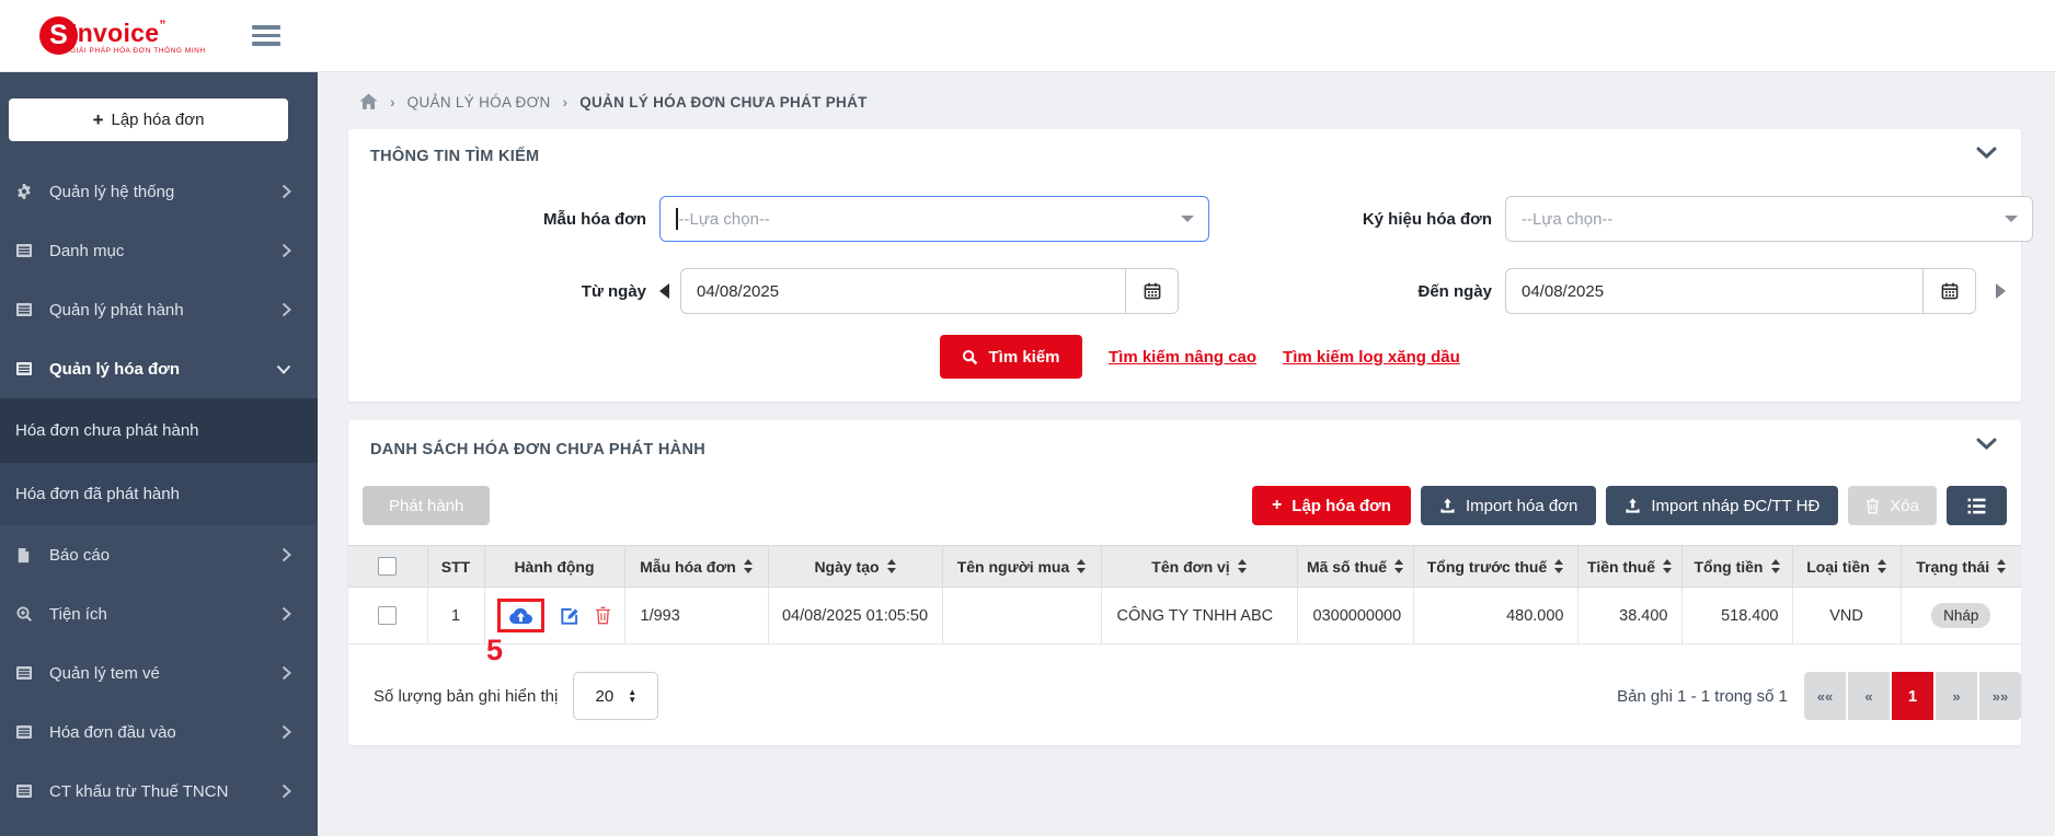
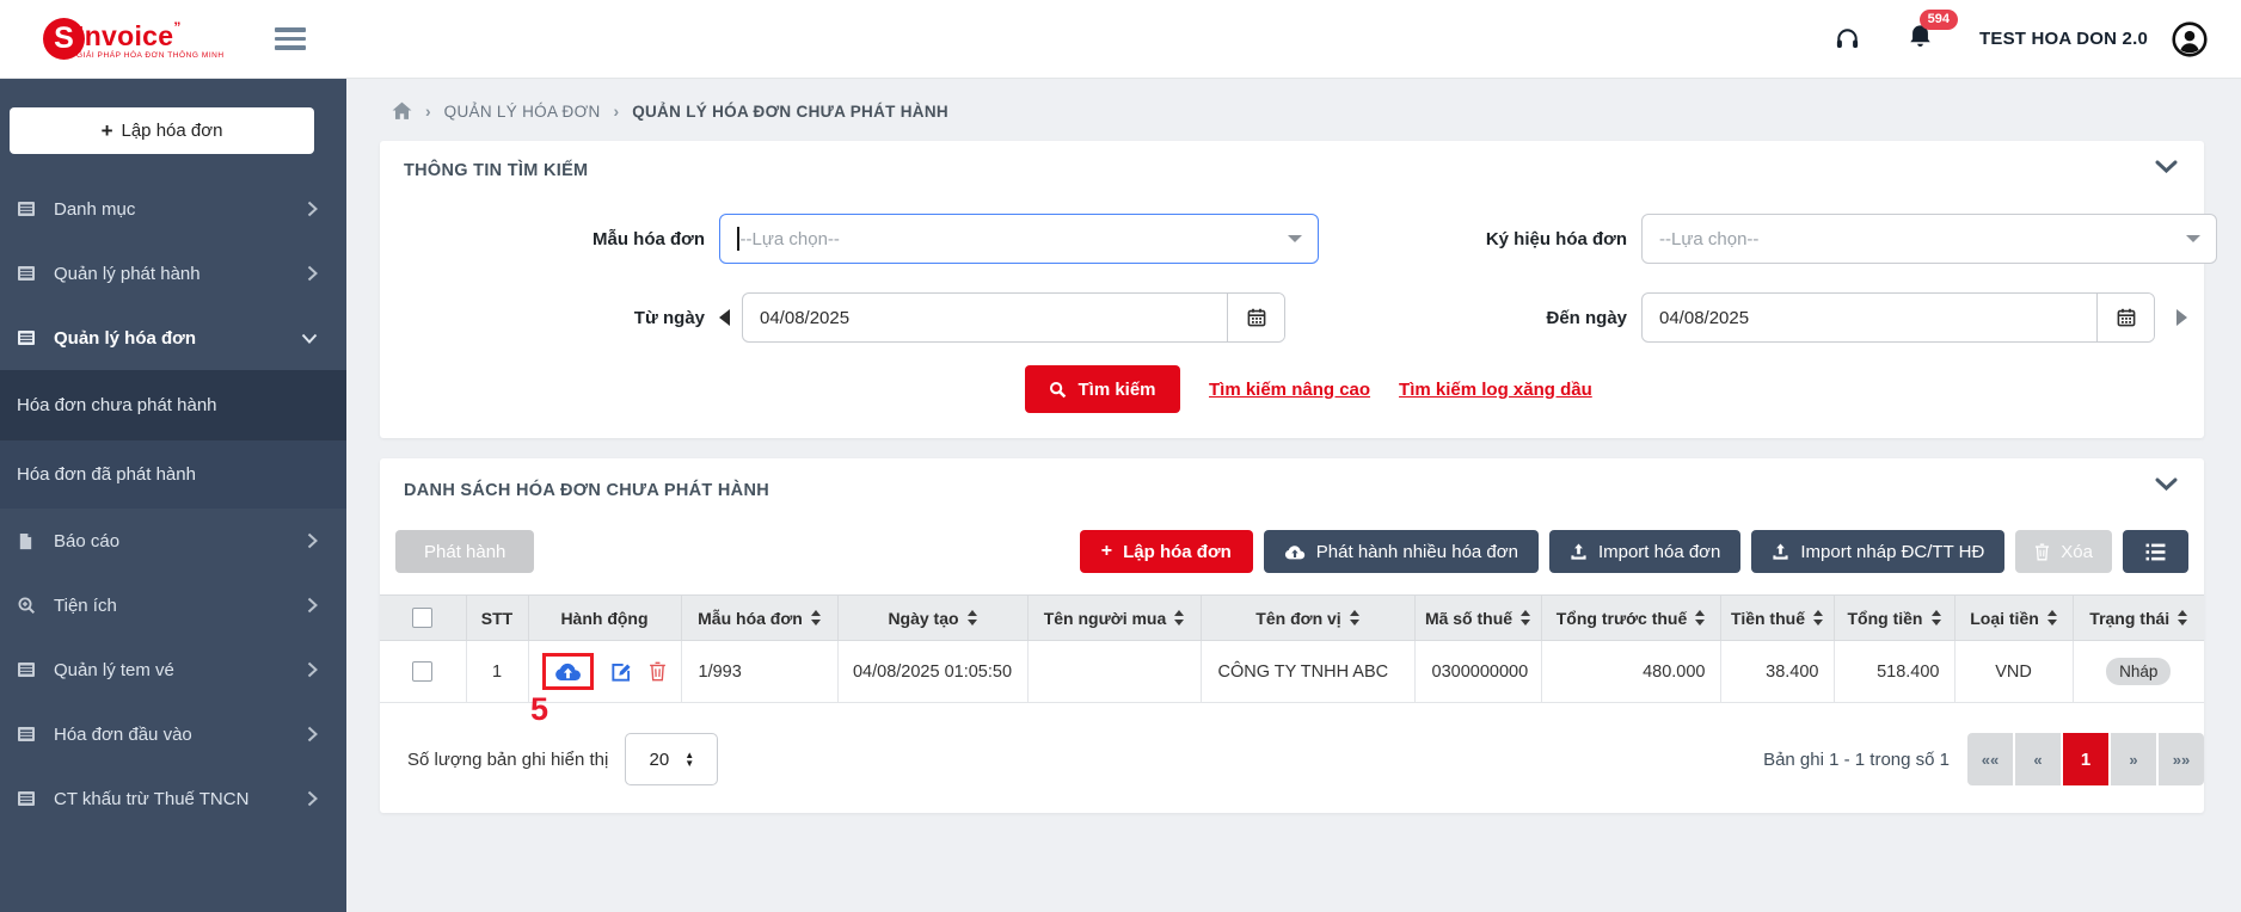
  S
  Invoice
  ”
+ 594
+ TEST HOA DON 2.0
  +
  Lập hóa đơn
- Quản lý hệ thống
  Danh mục
  Quản lý phát hành
  Quản lý hóa đơn
  Hóa đơn chưa phát hành
  Hóa đơn đã phát hành
  Báo cáo
  Tiện ích
  Quản lý tem vé
  Hóa đơn đầu vào
  CT khấu trừ Thuế TNCN
  ›
  QUẢN LÝ HÓA ĐƠN
  ›
- QUẢN LÝ HÓA ĐƠN CHƯA PHÁT PHÁT
+ QUẢN LÝ HÓA ĐƠN CHƯA PHÁT HÀNH
  THÔNG TIN TÌM KIẾM
  Mẫu hóa đơn
  --Lựa chọn--
  Ký hiệu hóa đơn
  --Lựa chọn--
  Từ ngày
  04/08/2025
  Đến ngày
  04/08/2025
  Tìm kiếm
  Tìm kiếm nâng cao
  Tìm kiếm log xăng dầu
  DANH SÁCH HÓA ĐƠN CHƯA PHÁT HÀNH
  Phát hành
  +
  Lập hóa đơn
+ Phát hành nhiều hóa đơn
  Import hóa đơn
  Import nháp ĐC/TT HĐ
  Xóa
  	STT	Hành động	Mẫu hóa đơn	Ngày tạo	Tên người mua	Tên đơn vị	Mã số thuế	Tổng trước thuế	Tiền thuế	Tổng tiền	Loại tiền	Trạng thái
  	1	5	1/993	04/08/2025 01:05:50		CÔNG TY TNHH ABC	0300000000	480.000	38.400	518.400	VND	Nháp
  Số lượng bản ghi hiển thị
  20
  ▲
  ▼
  Bản ghi 1 - 1 trong số 1
  ««
  «
  1
  »
  »»
